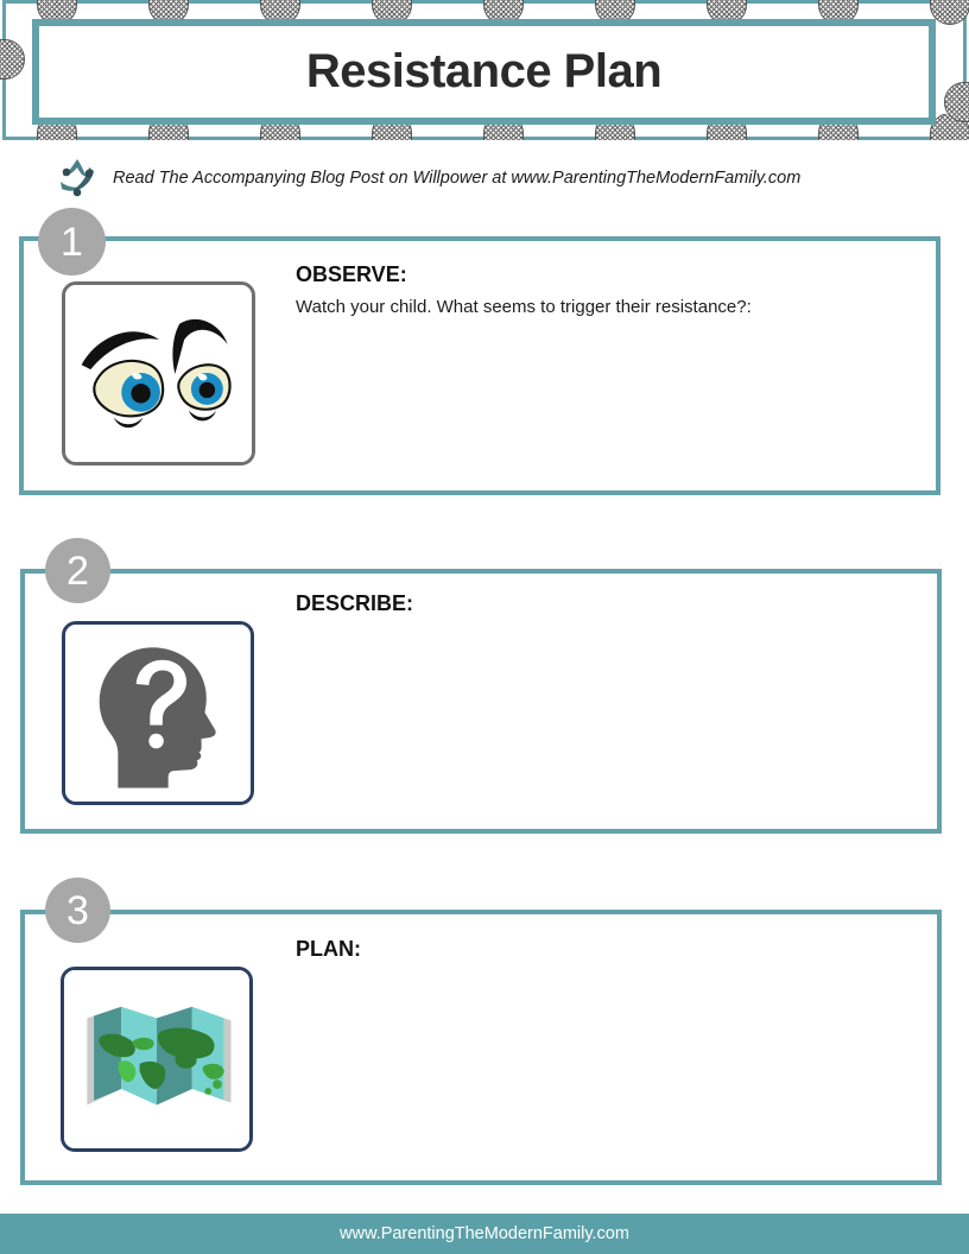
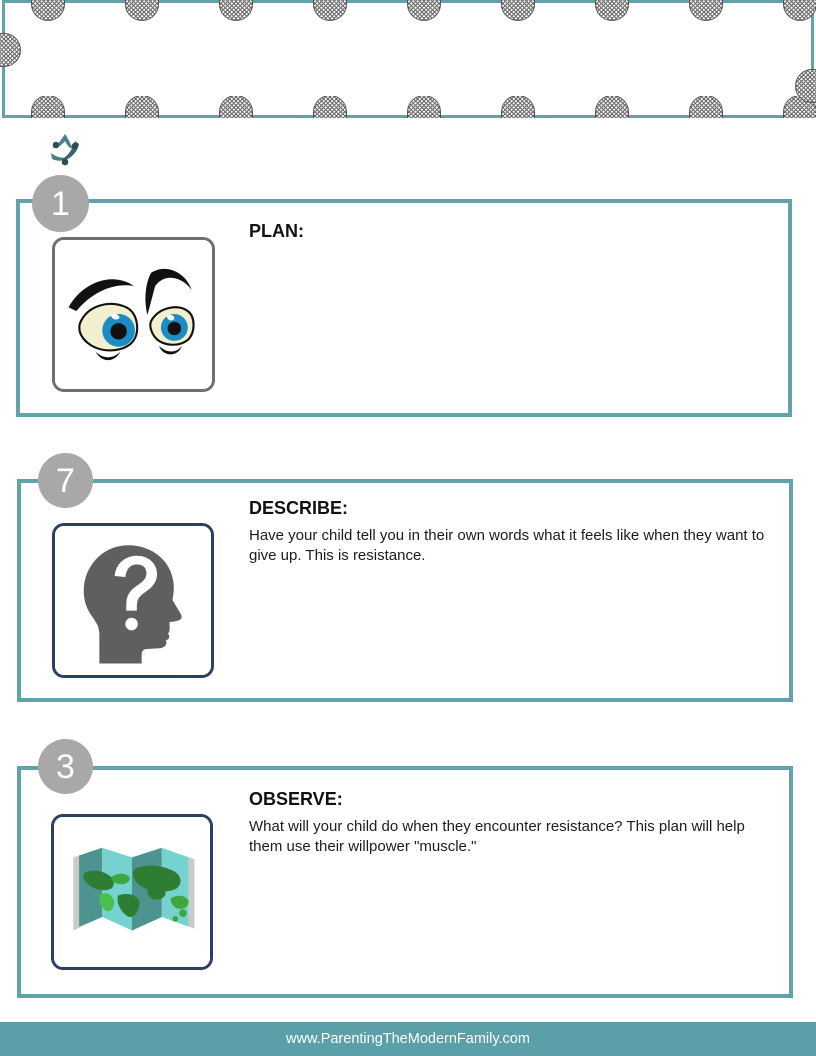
- Resistance Plan
- Read The Accompanying Blog Post on Willpower at www.ParentingTheModernFamily.com
  1
- OBSERVE:
+ PLAN:
- Watch your child. What seems to trigger their resistance?:
- 2
+ 7
  DESCRIBE:
+ Have your child tell you in their own words what it feels like when they want to give up. This is resistance.
  3
- PLAN:
+ OBSERVE:
+ What will your child do when they encounter resistance? This plan will help them use their willpower "muscle."
  www.ParentingTheModernFamily.com
